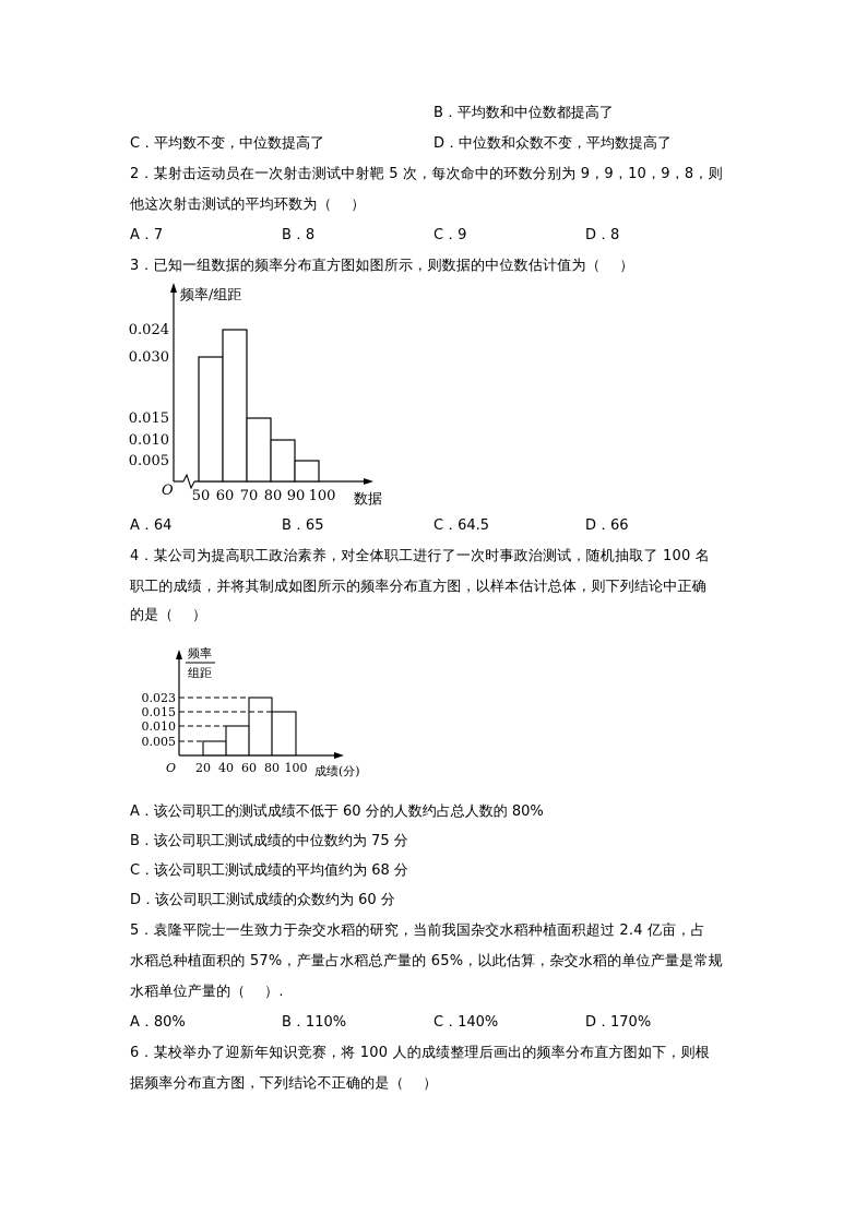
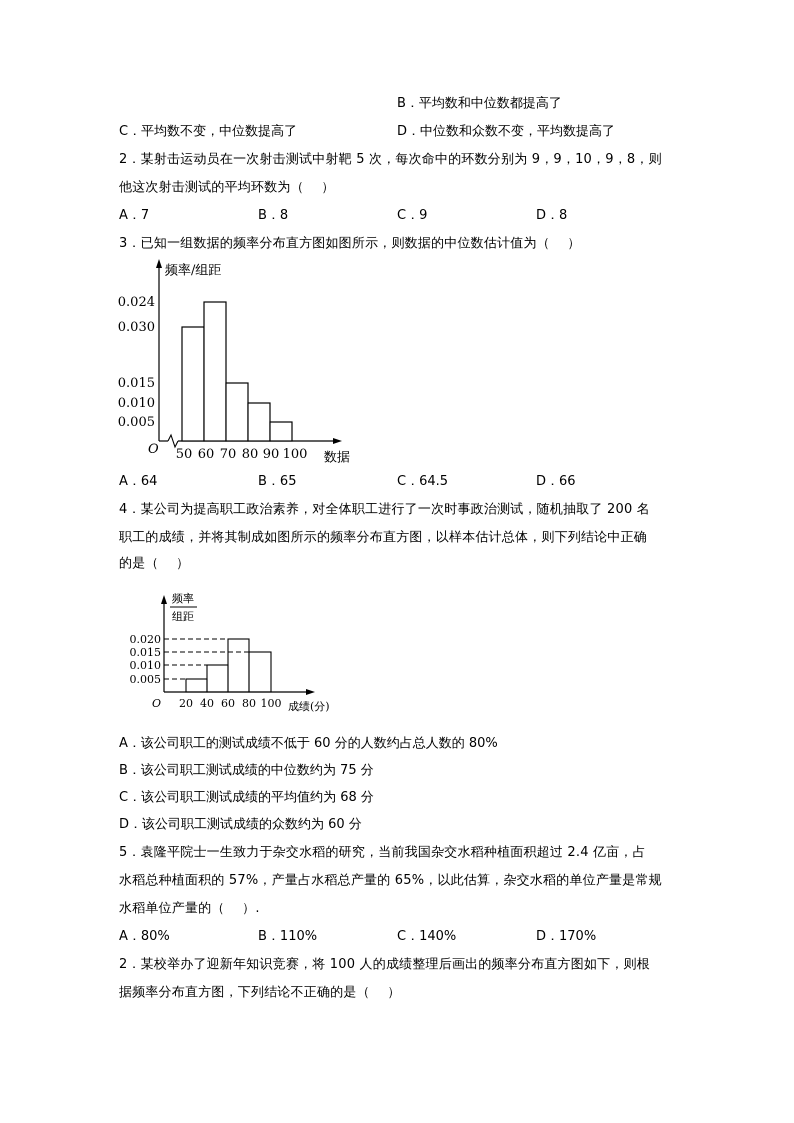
  B．平均数和中位数都提高了
  C．平均数不变，中位数提高了
  D．中位数和众数不变，平均数提高了
  2．某射击运动员在一次射击测试中射靶 5 次，每次命中的环数分别为 9，9，10，9，8，则
  他这次射击测试的平均环数为（ ）
  A．7
  B．8
  C．9
  D．8
  3．已知一组数据的频率分布直方图如图所示，则数据的中位数估计值为（ ）
  0.024
  0.030
  0.015
  0.010
  0.005
  O
  50
  60
  70
  80
  90
  100
  数据
  频率/组距
  A．64
  B．65
  C．64.5
  D．66
- 4．某公司为提高职工政治素养，对全体职工进行了一次时事政治测试，随机抽取了 100 名
+ 4．某公司为提高职工政治素养，对全体职工进行了一次时事政治测试，随机抽取了 200 名
  职工的成绩，并将其制成如图所示的频率分布直方图，以样本估计总体，则下列结论中正确
  的是（ ）
- 0.023
+ 0.020
  0.015
  0.010
  0.005
  O
  20
  40
  60
  80
  100
  成绩(分)
  频率
  组距
  A．该公司职工的测试成绩不低于 60 分的人数约占总人数的 80%
  B．该公司职工测试成绩的中位数约为 75 分
  C．该公司职工测试成绩的平均值约为 68 分
  D．该公司职工测试成绩的众数约为 60 分
  5．袁隆平院士一生致力于杂交水稻的研究，当前我国杂交水稻种植面积超过 2.4 亿亩，占
  水稻总种植面积的 57%，产量占水稻总产量的 65%，以此估算，杂交水稻的单位产量是常规
  水稻单位产量的（ ）.
  A．80%
  B．110%
  C．140%
  D．170%
- 6．某校举办了迎新年知识竞赛，将 100 人的成绩整理后画出的频率分布直方图如下，则根
+ 2．某校举办了迎新年知识竞赛，将 100 人的成绩整理后画出的频率分布直方图如下，则根
  据频率分布直方图，下列结论不正确的是（ ）
